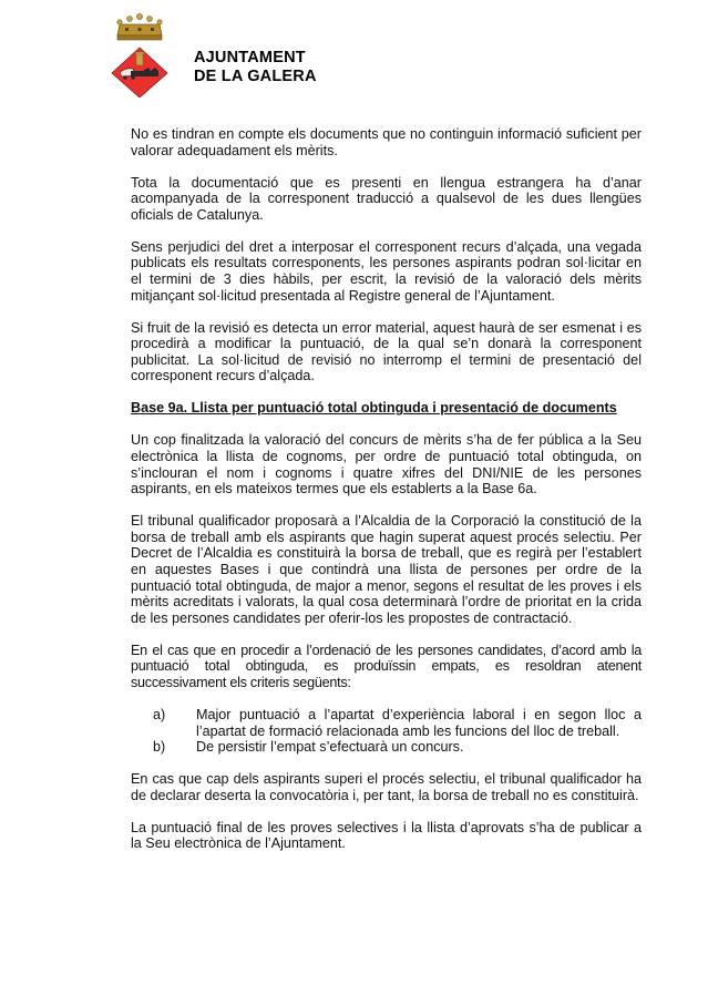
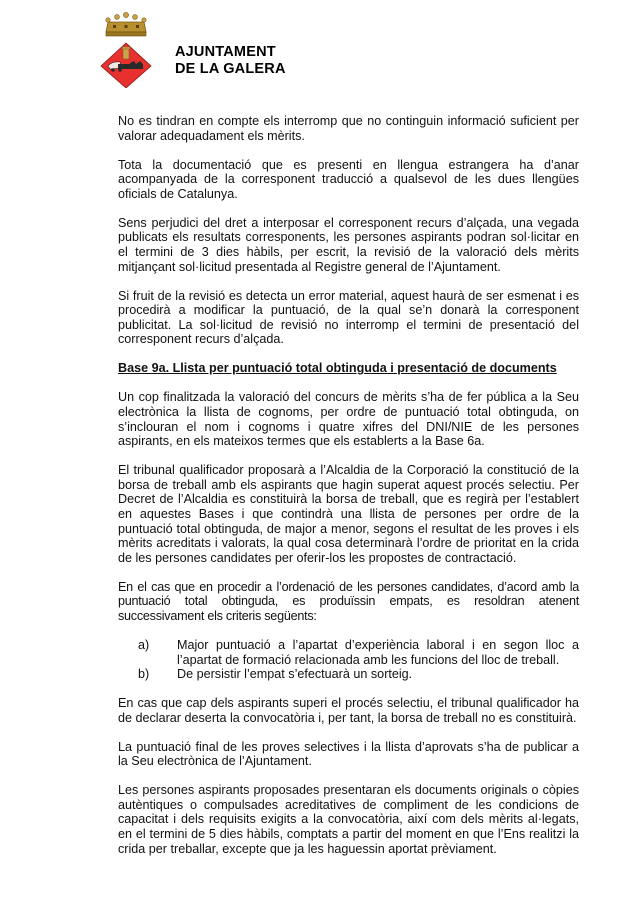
  AJUNTAMENT
  DE LA GALERA
- No es tindran en compte els documents que no continguin informació suficient per valorar adequadament els mèrits.
+ No es tindran en compte els interromp que no continguin informació suficient per valorar adequadament els mèrits.
  Tota la documentació que es presenti en llengua estrangera ha d’anar acompanyada de la corresponent traducció a qualsevol de les dues llengües oficials de Catalunya.
  Sens perjudici del dret a interposar el corresponent recurs d’alçada, una vegada publicats els resultats corresponents, les persones aspirants podran sol·licitar en el termini de 3 dies hàbils, per escrit, la revisió de la valoració dels mèrits mitjançant sol·licitud presentada al Registre general de l’Ajuntament.
  Si fruit de la revisió es detecta un error material, aquest haurà de ser esmenat i es procedirà a modificar la puntuació, de la qual se’n donarà la corresponent publicitat. La sol·licitud de revisió no interromp el termini de presentació del corresponent recurs d’alçada.
  Base 9a. Llista per puntuació total obtinguda i presentació de documents
  Un cop finalitzada la valoració del concurs de mèrits s’ha de fer pública a la Seu electrònica la llista de cognoms, per ordre de puntuació total obtinguda, on s’inclouran el nom i cognoms i quatre xifres del DNI/NIE de les persones aspirants, en els mateixos termes que els establerts a la Base 6a.
  El tribunal qualificador proposarà a l’Alcaldia de la Corporació la constitució de la borsa de treball amb els aspirants que hagin superat aquest procés selectiu. Per Decret de l’Alcaldia es constituirà la borsa de treball, que es regirà per l’establert en aquestes Bases i que contindrà una llista de persones per ordre de la puntuació total obtinguda, de major a menor, segons el resultat de les proves i els mèrits acreditats i valorats, la qual cosa determinarà l’ordre de prioritat en la crida de les persones candidates per oferir-los les propostes de contractació.
  En el cas que en procedir a l’ordenació de les persones candidates, d’acord amb la puntuació total obtinguda, es produïssin empats, es resoldran atenent successivament els criteris següents:
  a)
  Major puntuació a l’apartat d’experiència laboral i en segon lloc a l’apartat de formació relacionada amb les funcions del lloc de treball.
  b)
- De persistir l’empat s’efectuarà un concurs.
+ De persistir l’empat s’efectuarà un sorteig.
  En cas que cap dels aspirants superi el procés selectiu, el tribunal qualificador ha de declarar deserta la convocatòria i, per tant, la borsa de treball no es constituirà.
  La puntuació final de les proves selectives i la llista d’aprovats s’ha de publicar a la Seu electrònica de l’Ajuntament.
+ Les persones aspirants proposades presentaran els documents originals o còpies autèntiques o compulsades acreditatives de compliment de les condicions de capacitat i dels requisits exigits a la convocatòria, així com dels mèrits al·legats, en el termini de 5 dies hàbils, comptats a partir del moment en que l’Ens realitzi la crida per treballar, excepte que ja les haguessin aportat prèviament.
